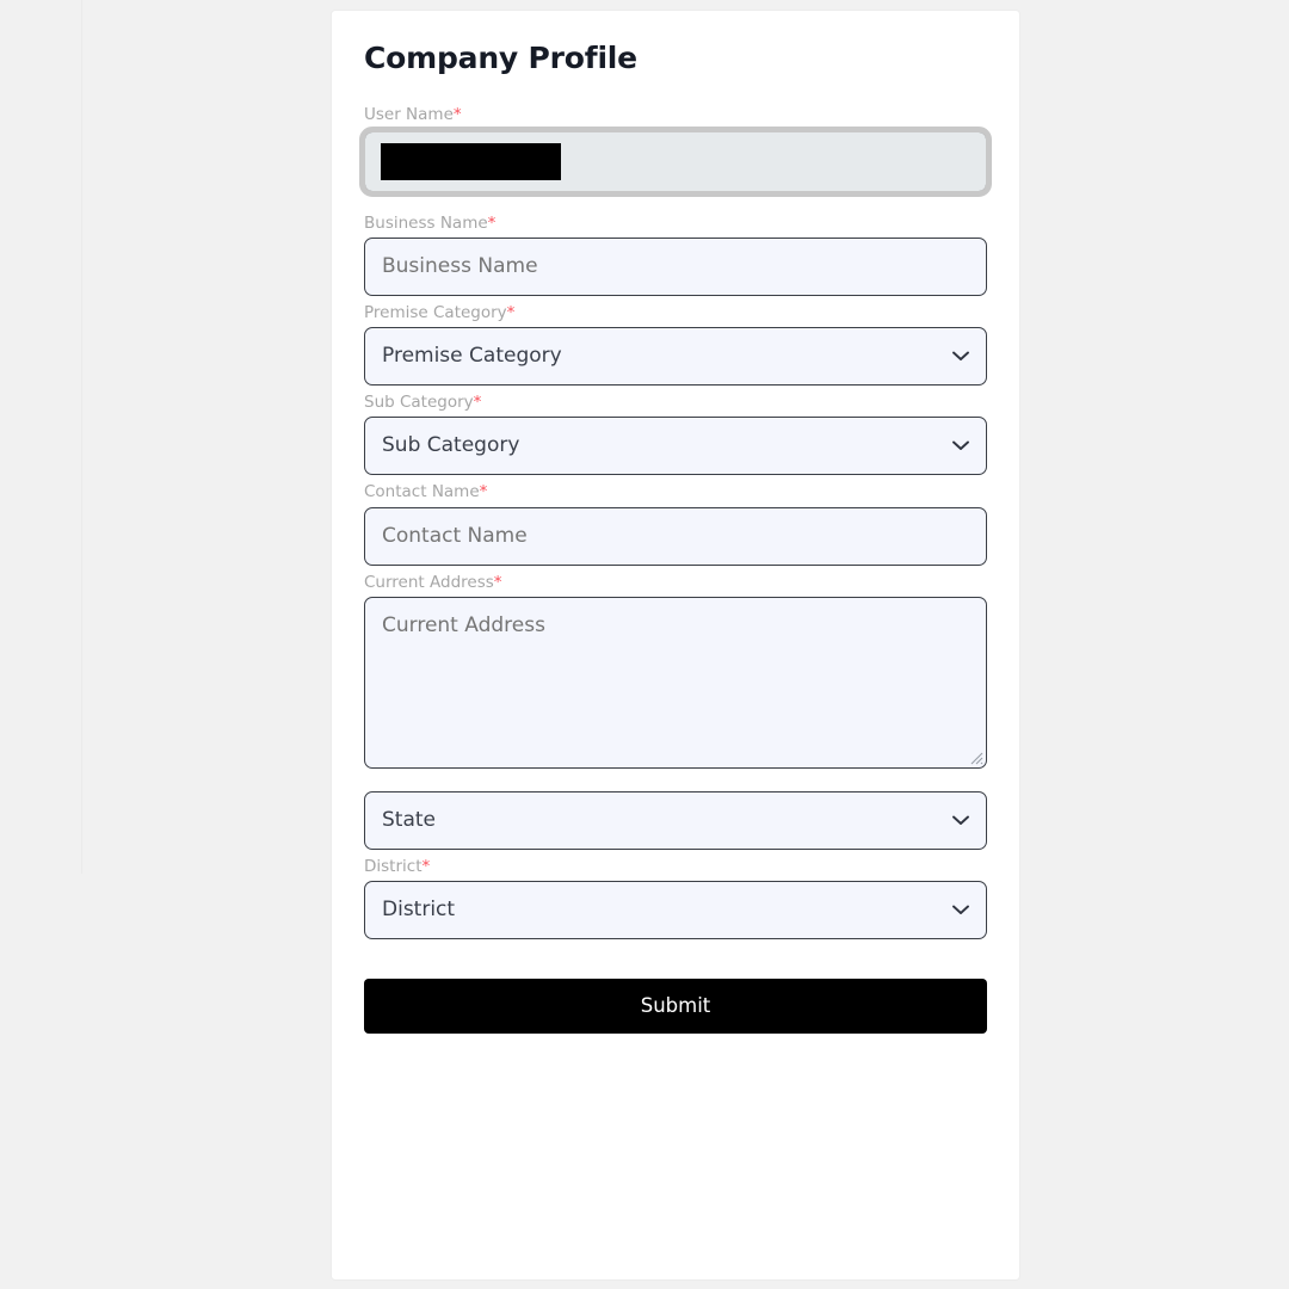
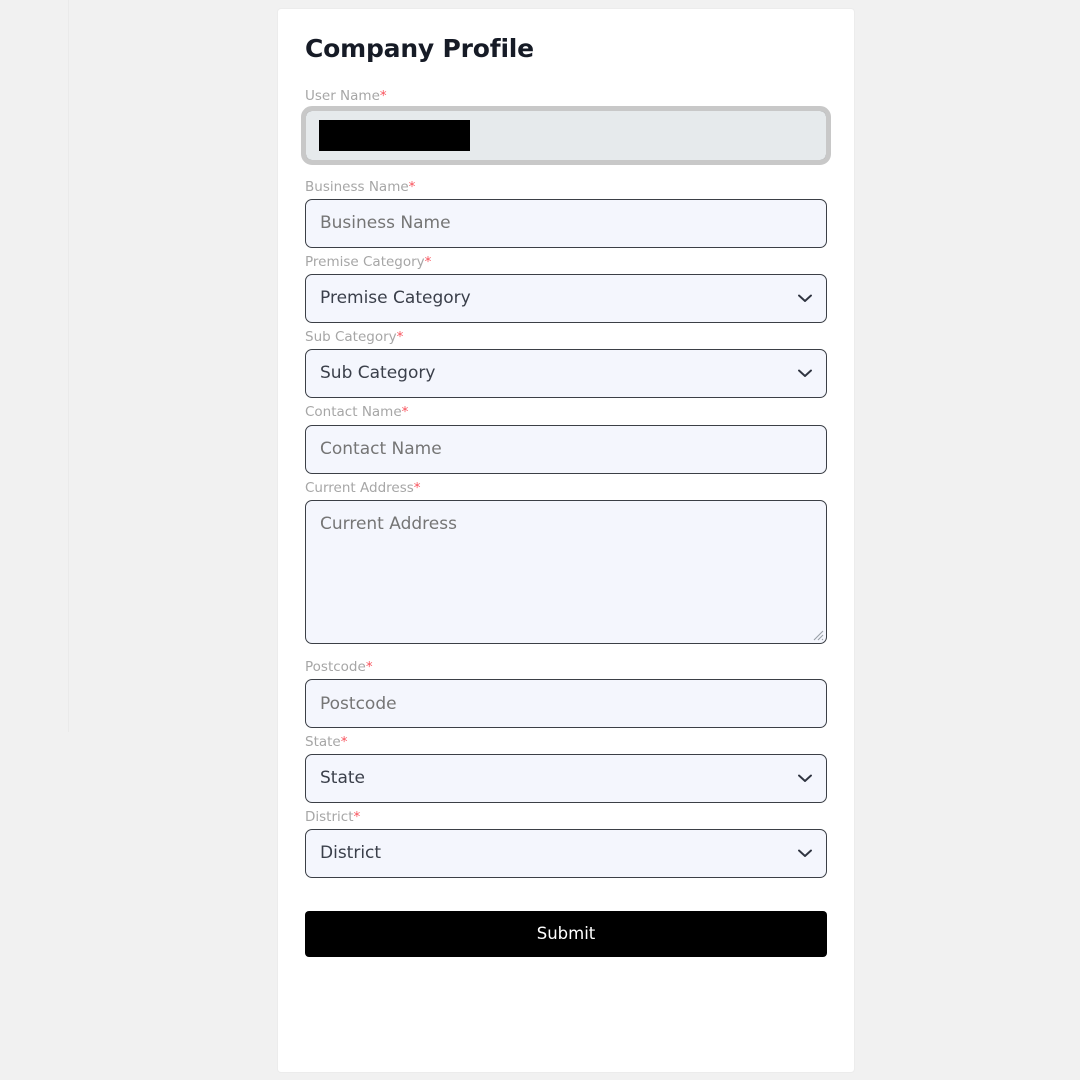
  Company Profile
  User Name*
  Business Name*
  Business Name
  Premise Category*
  Premise Category
  Sub Category*
  Sub Category
  Contact Name*
  Contact Name
  Current Address*
  Current Address
+ Postcode*
+ Postcode
+ State*
  State
  District*
  District
  Submit
